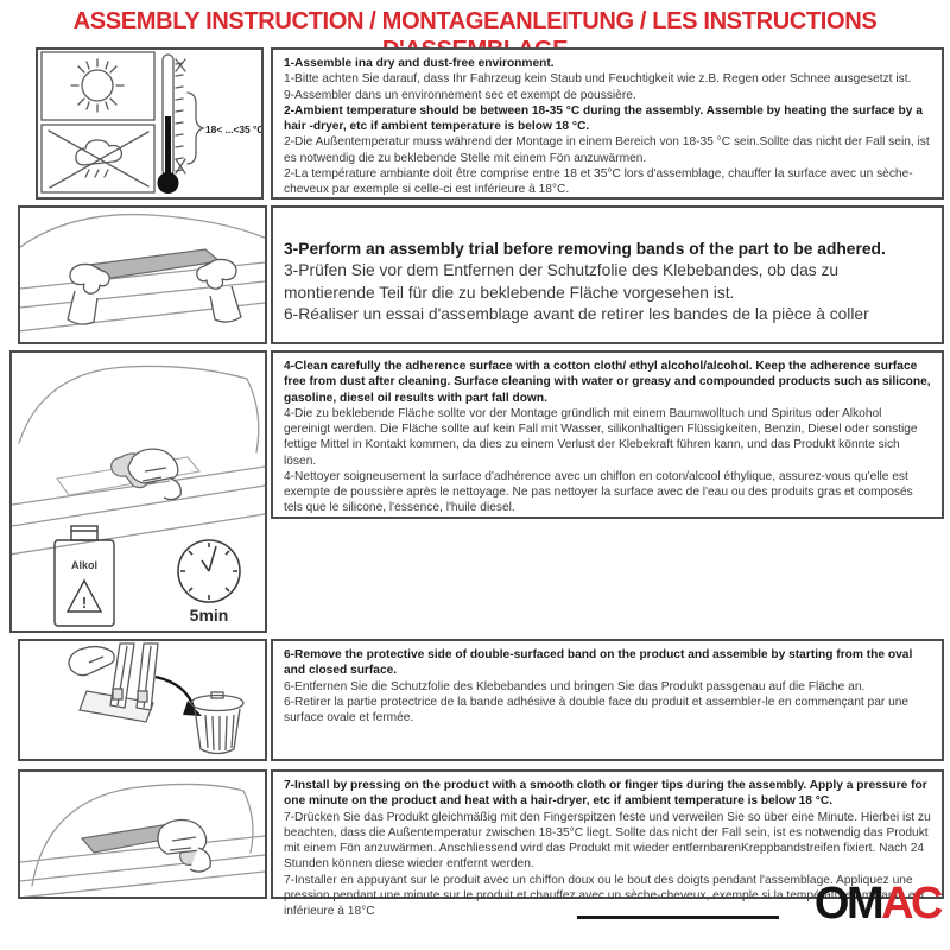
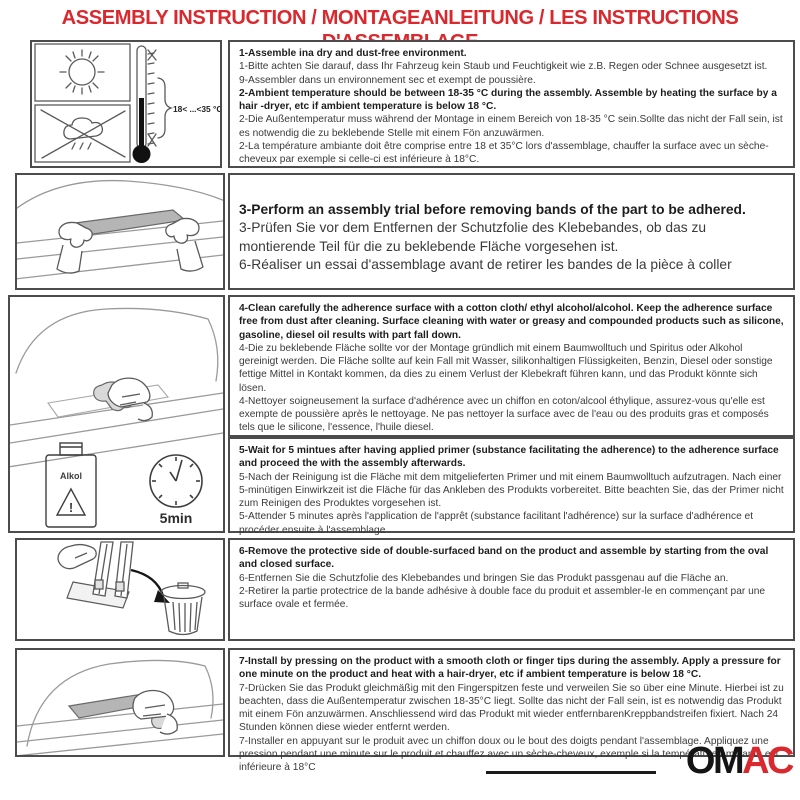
  ASSEMBLY INSTRUCTION / MONTAGEANLEITUNG / LES INSTRUCTIONS
  18< ...<35 °C
  1-Assemble ina dry and dust-free environment.
  1-Bitte achten Sie darauf, dass Ihr Fahrzeug kein Staub und Feuchtigkeit wie z.B. Regen oder Schnee ausgesetzt ist.
  9-Assembler dans un environnement sec et exempt de poussière.
  2-Ambient temperature should be between 18-35 °C during the assembly. Assemble by heating the surface by a hair -dryer, etc if ambient temperature is below 18 °C.
  2-Die Außentemperatur muss während der Montage in einem Bereich von 18-35 °C sein.Sollte das nicht der Fall sein, ist es notwendig die zu beklebende Stelle mit einem Fön anzuwärmen.
  2-La température ambiante doit être comprise entre 18 et 35°C lors d'assemblage, chauffer la surface avec un sèche-cheveux par exemple si celle-ci est inférieure à 18°C.
  3-Perform an assembly trial before removing bands of the part to be adhered.
  3-Prüfen Sie vor dem Entfernen der Schutzfolie des Klebebandes, ob das zu montierende Teil für die zu beklebende Fläche vorgesehen ist.
  6-Réaliser un essai d'assemblage avant de retirer les bandes de la pièce à coller
  Alkol
  !
  5min
  4-Clean carefully the adherence surface with a cotton cloth/ ethyl alcohol/alcohol. Keep the adherence surface free from dust after cleaning. Surface cleaning with water or greasy and compounded products such as silicone, gasoline, diesel oil results with part fall down.
  4-Die zu beklebende Fläche sollte vor der Montage gründlich mit einem Baumwolltuch und Spiritus oder Alkohol gereinigt werden. Die Fläche sollte auf kein Fall mit Wasser, silikonhaltigen Flüssigkeiten, Benzin, Diesel oder sonstige fettige Mittel in Kontakt kommen, da dies zu einem Verlust der Klebekraft führen kann, und das Produkt könnte sich lösen.
  4-Nettoyer soigneusement la surface d'adhérence avec un chiffon en coton/alcool éthylique, assurez-vous qu'elle est exempte de poussière après le nettoyage. Ne pas nettoyer la surface avec de l'eau ou des produits gras et composés tels que le silicone, l'essence, l'huile diesel.
+ 5-Wait for 5 mintues after having applied primer (substance facilitating the adherence) to the adherence surface and proceed the with the assembly afterwards.
+ 5-Nach der Reinigung ist die Fläche mit dem mitgelieferten Primer und mit einem Baumwolltuch aufzutragen. Nach einer 5-minütigen Einwirkzeit ist die Fläche für das Ankleben des Produkts vorbereitet. Bitte beachten Sie, das der Primer nicht zum Reinigen des Produktes vorgesehen ist.
+ 5-Attender 5 minutes après l'application de l'apprêt (substance facilitant l'adhérence) sur la surface d'adhérence et procéder ensuite à l'assemblage
  6-Remove the protective side of double-surfaced band on the product and assemble by starting from the oval and closed surface.
  6-Entfernen Sie die Schutzfolie des Klebebandes und bringen Sie das Produkt passgenau auf die Fläche an.
- 6-Retirer la partie protectrice de la bande adhésive à double face du produit et assembler-le en commençant par une surface ovale et fermée.
+ 2-Retirer la partie protectrice de la bande adhésive à double face du produit et assembler-le en commençant par une surface ovale et fermée.
  7-Install by pressing on the product with a smooth cloth or finger tips during the assembly. Apply a pressure for one minute on the product and heat with a hair-dryer, etc if ambient temperature is below 18 °C.
  7-Drücken Sie das Produkt gleichmäßig mit den Fingerspitzen feste und verweilen Sie so über eine Minute. Hierbei ist zu beachten, dass die Außentemperatur zwischen 18-35°C liegt. Sollte das nicht der Fall sein, ist es notwendig das Produkt mit einem Fön anzuwärmen. Anschliessend wird das Produkt mit wieder entfernbarenKreppbandstreifen fixiert. Nach 24 Stunden können diese wieder entfernt werden.
  7-Installer en appuyant sur le produit avec un chiffon doux ou le bout des doigts pendant l'assemblage. Appliquez une pression pendant une minute sur le produit et chauffez avec un sèche-cheveux, exemple si la température ambiante est inférieure à 18°C
  OMAC
